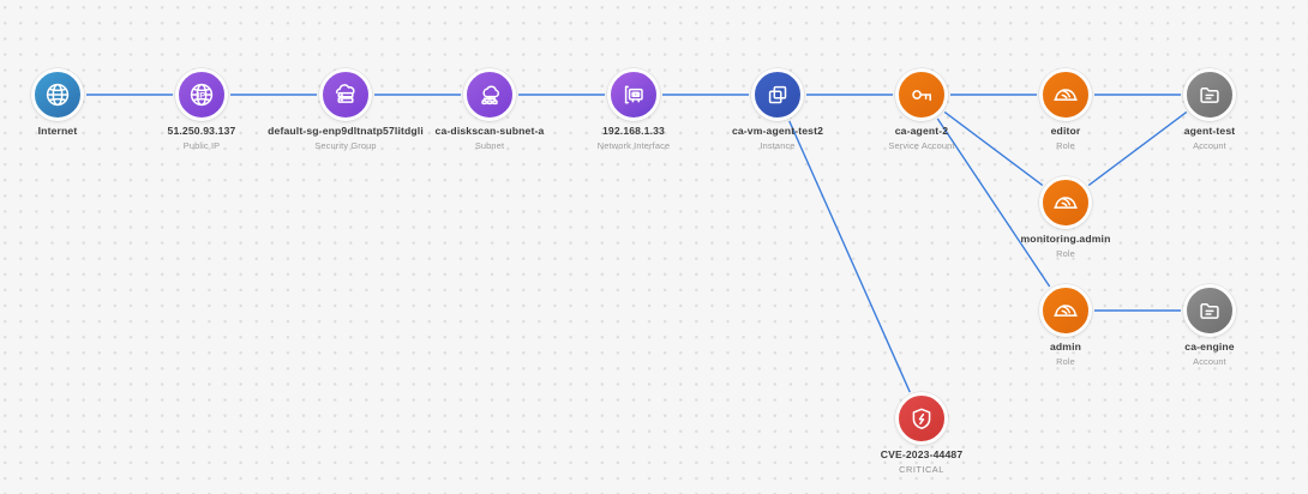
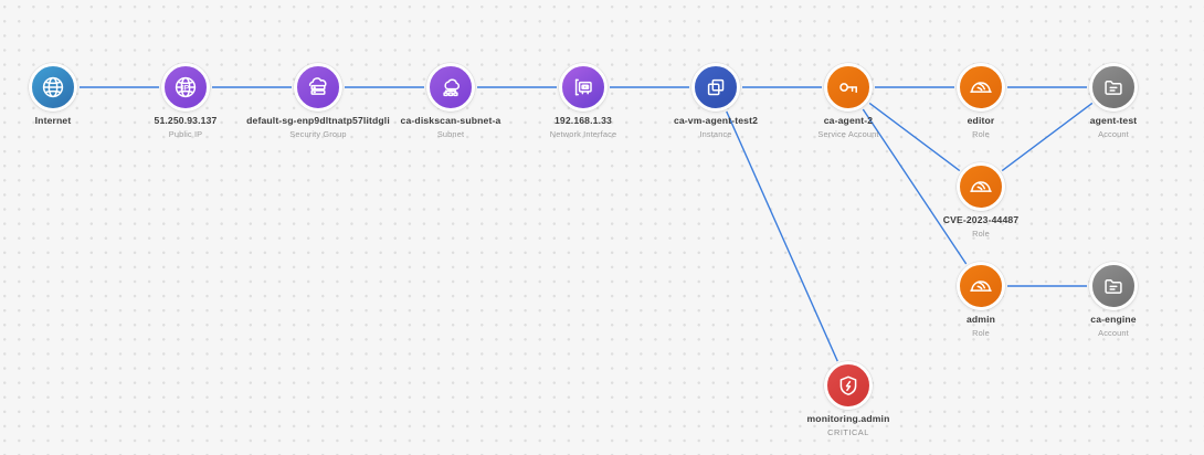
  Internet
  51.250.93.137
  Public IP
  default-sg-enp9dltnatp57litdgli
  Security Group
  ca-diskscan-subnet-a
  Subnet
  192.168.1.33
  Network Interface
  ca-vm-agent-test2
  Instance
  ca-agent-2
  Service Account
  editor
  Role
  agent-test
  Account
- monitoring.admin
+ CVE-2023-44487
  Role
  admin
  Role
  ca-engine
  Account
- CVE-2023-44487
+ monitoring.admin
  CRITICAL
